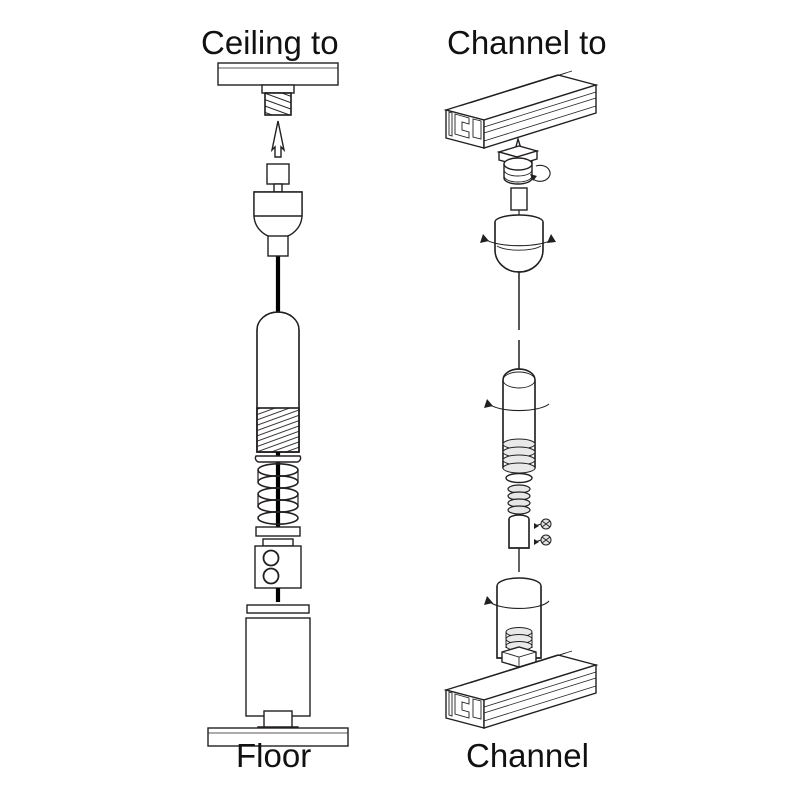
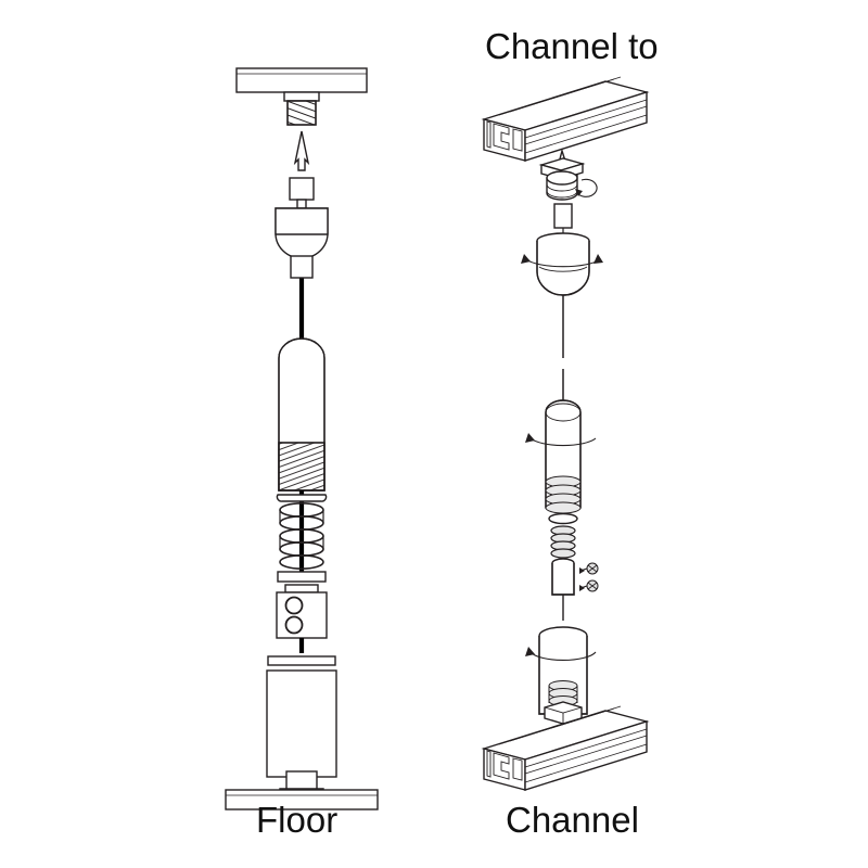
- Ceiling to
  Channel to
  Floor
  Channel
